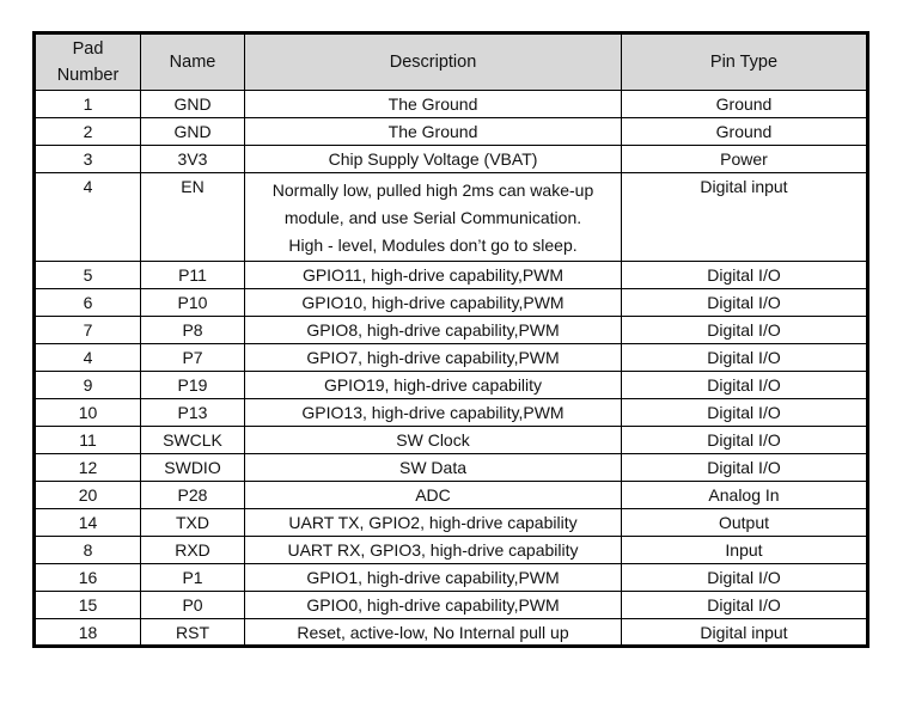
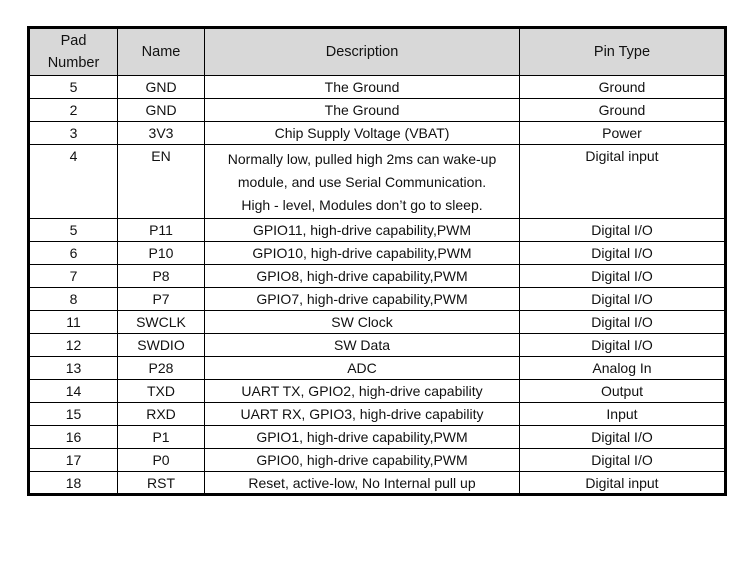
  Pad Number	Name	Description	Pin Type
- 1	GND	The Ground	Ground
+ 5	GND	The Ground	Ground
  2	GND	The Ground	Ground
  3	3V3	Chip Supply Voltage (VBAT)	Power
  4	EN	Normally low, pulled high 2ms can wake-up module, and use Serial Communication. High - level, Modules don’t go to sleep.	Digital input
  5	P11	GPIO11, high-drive capability,PWM	Digital I/O
  6	P10	GPIO10, high-drive capability,PWM	Digital I/O
  7	P8	GPIO8, high-drive capability,PWM	Digital I/O
- 4	P7	GPIO7, high-drive capability,PWM	Digital I/O
+ 8	P7	GPIO7, high-drive capability,PWM	Digital I/O
- 9	P19	GPIO19, high-drive capability	Digital I/O
- 10	P13	GPIO13, high-drive capability,PWM	Digital I/O
  11	SWCLK	SW Clock	Digital I/O
  12	SWDIO	SW Data	Digital I/O
- 20	P28	ADC	Analog In
+ 13	P28	ADC	Analog In
  14	TXD	UART TX, GPIO2, high-drive capability	Output
- 8	RXD	UART RX, GPIO3, high-drive capability	Input
+ 15	RXD	UART RX, GPIO3, high-drive capability	Input
  16	P1	GPIO1, high-drive capability,PWM	Digital I/O
- 15	P0	GPIO0, high-drive capability,PWM	Digital I/O
+ 17	P0	GPIO0, high-drive capability,PWM	Digital I/O
  18	RST	Reset, active-low, No Internal pull up	Digital input
